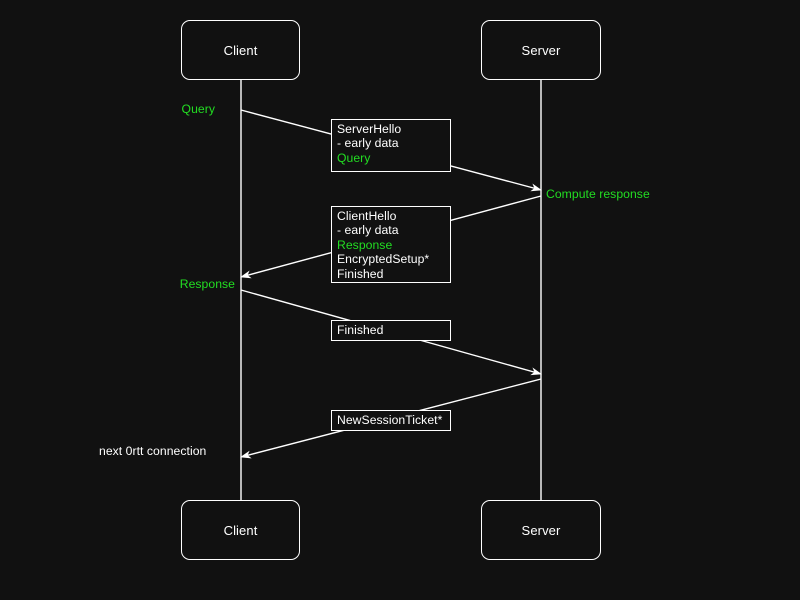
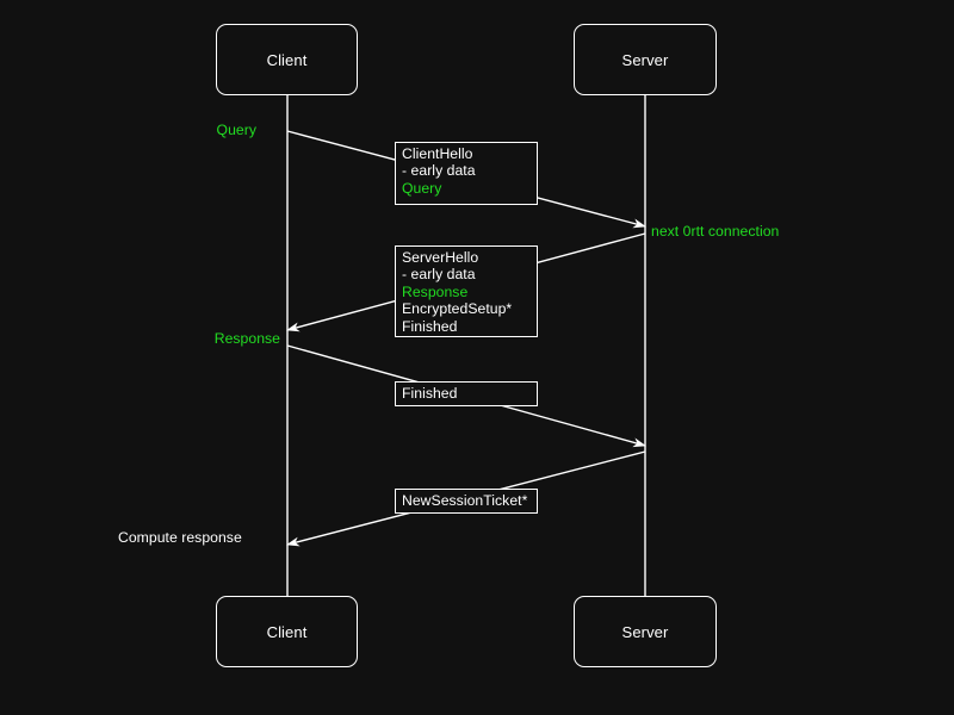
  Client
  Server
  Client
  Server
- ServerHello
+ ClientHello
  - early data
  Query
- ClientHello
+ ServerHello
  - early data
  Response
  EncryptedSetup*
  Finished
  Finished
  NewSessionTicket*
  Query
- Compute response
+ next 0rtt connection
  Response
- next 0rtt connection
+ Compute response
